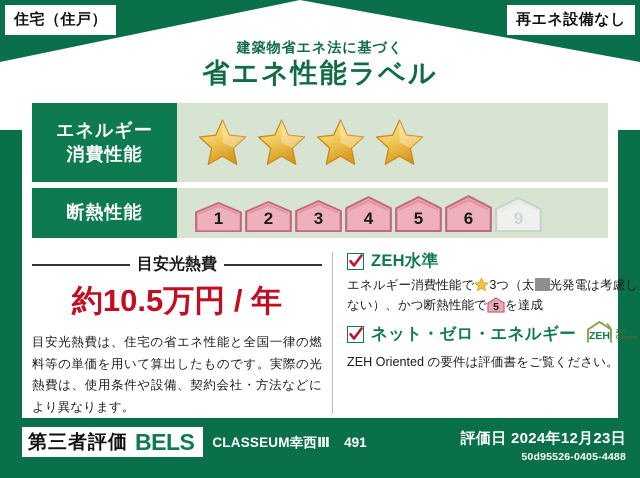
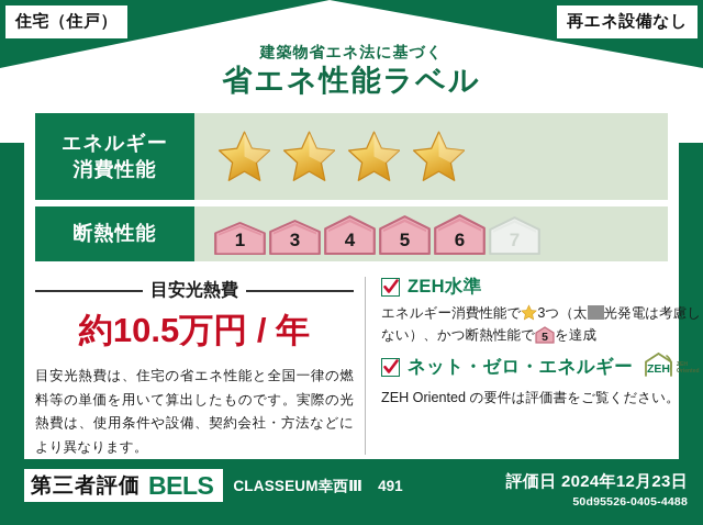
  住宅（住戸）
  再エネ設備なし
  建築物省エネ法に基づく
  省エネ性能ラベル
  エネルギー
  消費性能
  断熱性能
  1
- 2
  3
  4
  5
  6
- 9
+ 7
  目安光熱費
  約10.5万円 / 年
  目安光熱費は、住宅の省エネ性能と全国一律の燃料等の単価を用いて算出したものです。実際の光熱費は、使用条件や設備、契約会社・方法などにより異なります。
  ZEH水準
  エネルギー消費性能で 3つ（太 光発電は考慮しない）、かつ断熱性能で
  5
  を達成
  ネット・ゼロ・エネルギー
  ZEH
  ZEH Oriented の要件は評価書をご覧ください。
  第三者評価
  BELS
  CLASSEUM幸西Ⅲ
  491
  評価日 2024年12月23日
  50d95526-0405-4488
